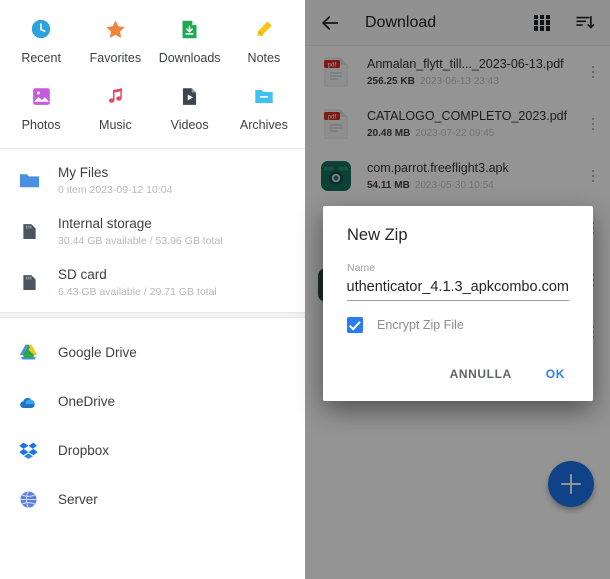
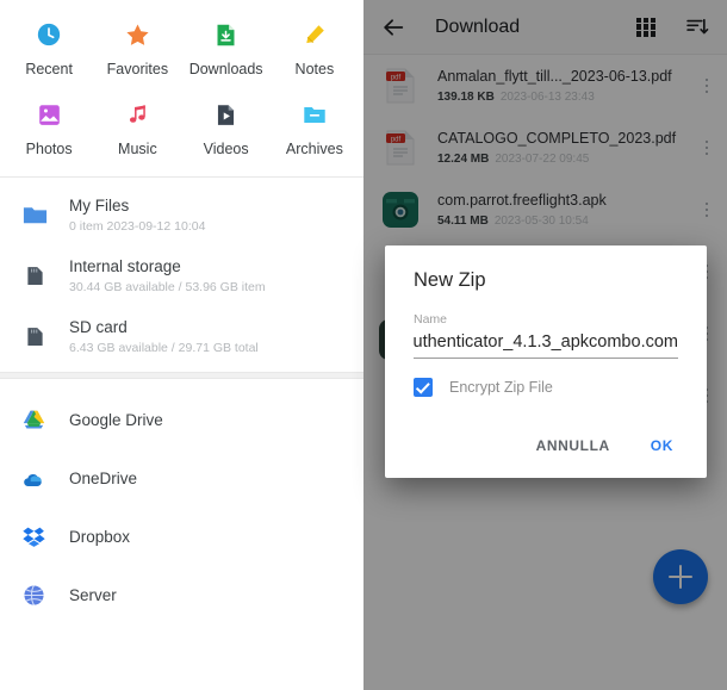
  Recent
  Favorites
  Downloads
  Notes
  Photos
  Music
  Videos
  Archives
  My Files
  0 item 2023-09-12 10:04
  Internal storage
- 30.44 GB available / 53.96 GB total
+ 30.44 GB available / 53.96 GB item
  SD card
  6.43 GB available / 29.71 GB total
  Google Drive
  OneDrive
  Dropbox
  Server
  Download
  Anmalan_flytt_till..._2023-06-13.pdf
- 256.25 KB 2023-06-13 23:43
+ 139.18 KB 2023-06-13 23:43
  CATALOGO_COMPLETO_2023.pdf
- 20.48 MB 2023-07-22 09:45
+ 12.24 MB 2023-07-22 09:45
  com.parrot.freeflight3.apk
  54.11 MB 2023-05-30 10:54
  New Zip
  Name
  Encrypt Zip File
  ANNULLA
  OK
